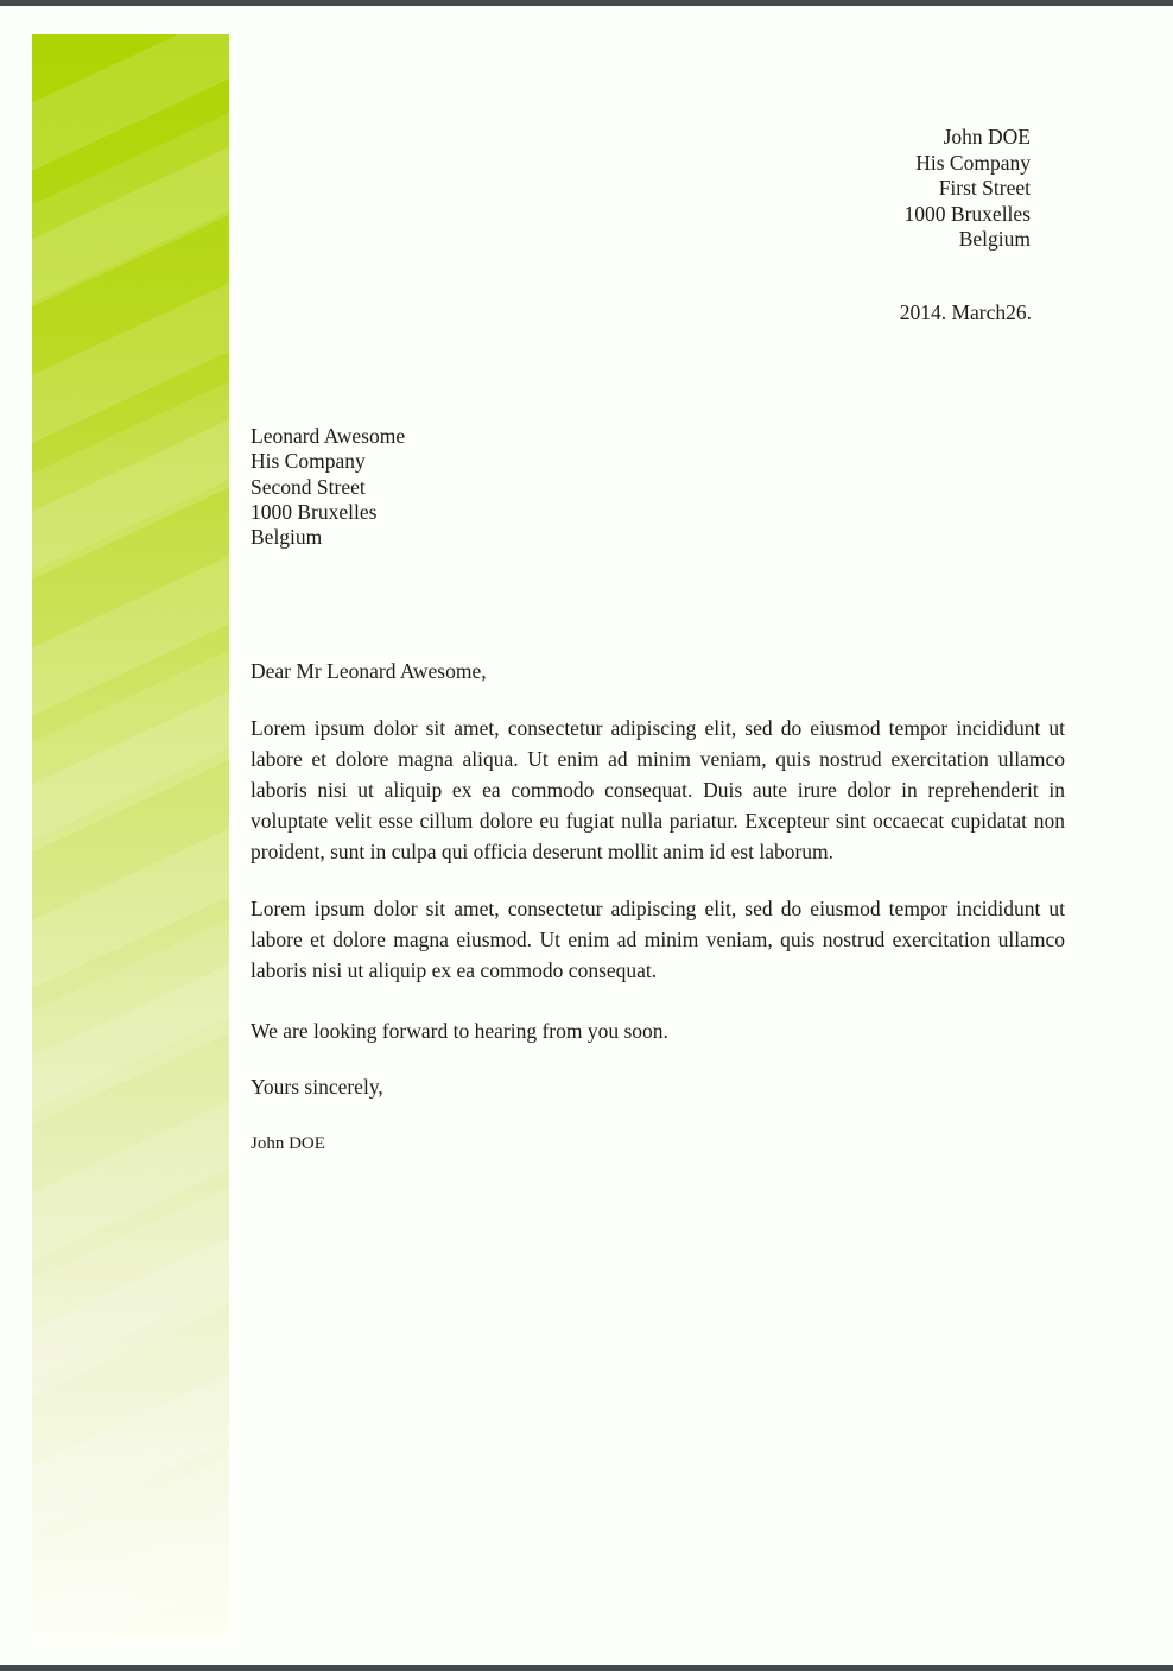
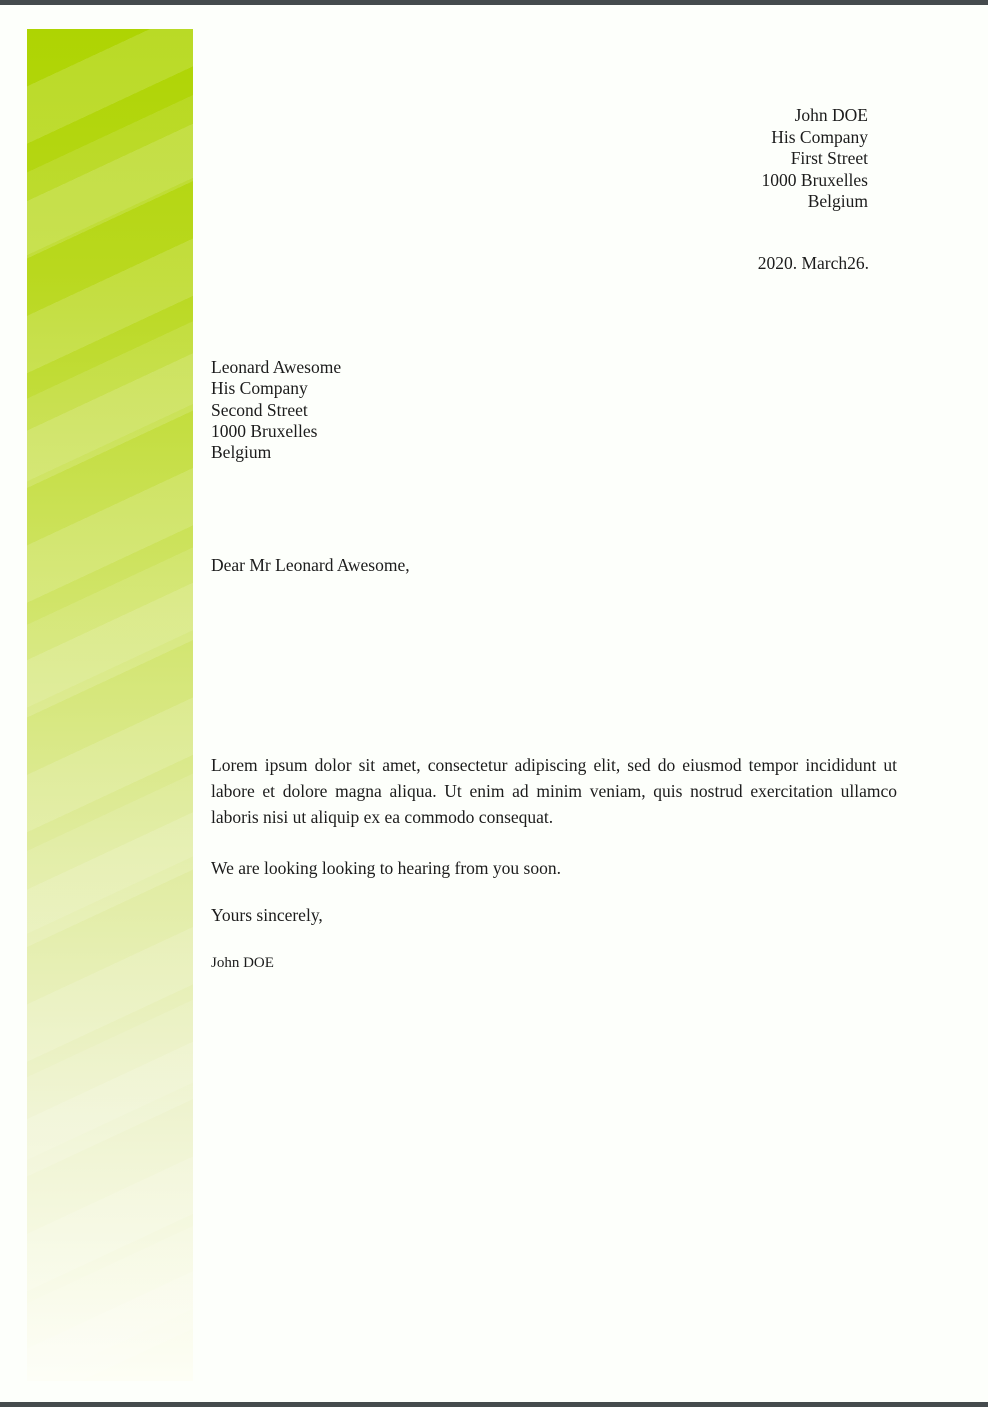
  John DOE
  His Company
  First Street
  1000 Bruxelles
  Belgium
- 2014. March26.
+ 2020. March26.
  Leonard Awesome
  His Company
  Second Street
  1000 Bruxelles
  Belgium
  Dear Mr Leonard Awesome,
- Lorem ipsum dolor sit amet, consectetur adipiscing elit, sed do eiusmod tempor incididunt ut labore et dolore magna aliqua. Ut enim ad minim veniam, quis nostrud exercitation ullamco laboris nisi ut aliquip ex ea commodo consequat. Duis aute irure dolor in reprehenderit in voluptate velit esse cillum dolore eu fugiat nulla pariatur. Excepteur sint occaecat cupidatat non proident, sunt in culpa qui officia deserunt mollit anim id est laborum.
- Lorem ipsum dolor sit amet, consectetur adipiscing elit, sed do eiusmod tempor incididunt ut labore et dolore magna eiusmod. Ut enim ad minim veniam, quis nostrud exercitation ullamco laboris nisi ut aliquip ex ea commodo consequat.
+ Lorem ipsum dolor sit amet, consectetur adipiscing elit, sed do eiusmod tempor incididunt ut labore et dolore magna aliqua. Ut enim ad minim veniam, quis nostrud exercitation ullamco laboris nisi ut aliquip ex ea commodo consequat.
- We are looking forward to hearing from you soon.
+ We are looking looking to hearing from you soon.
  Yours sincerely,
  John DOE
